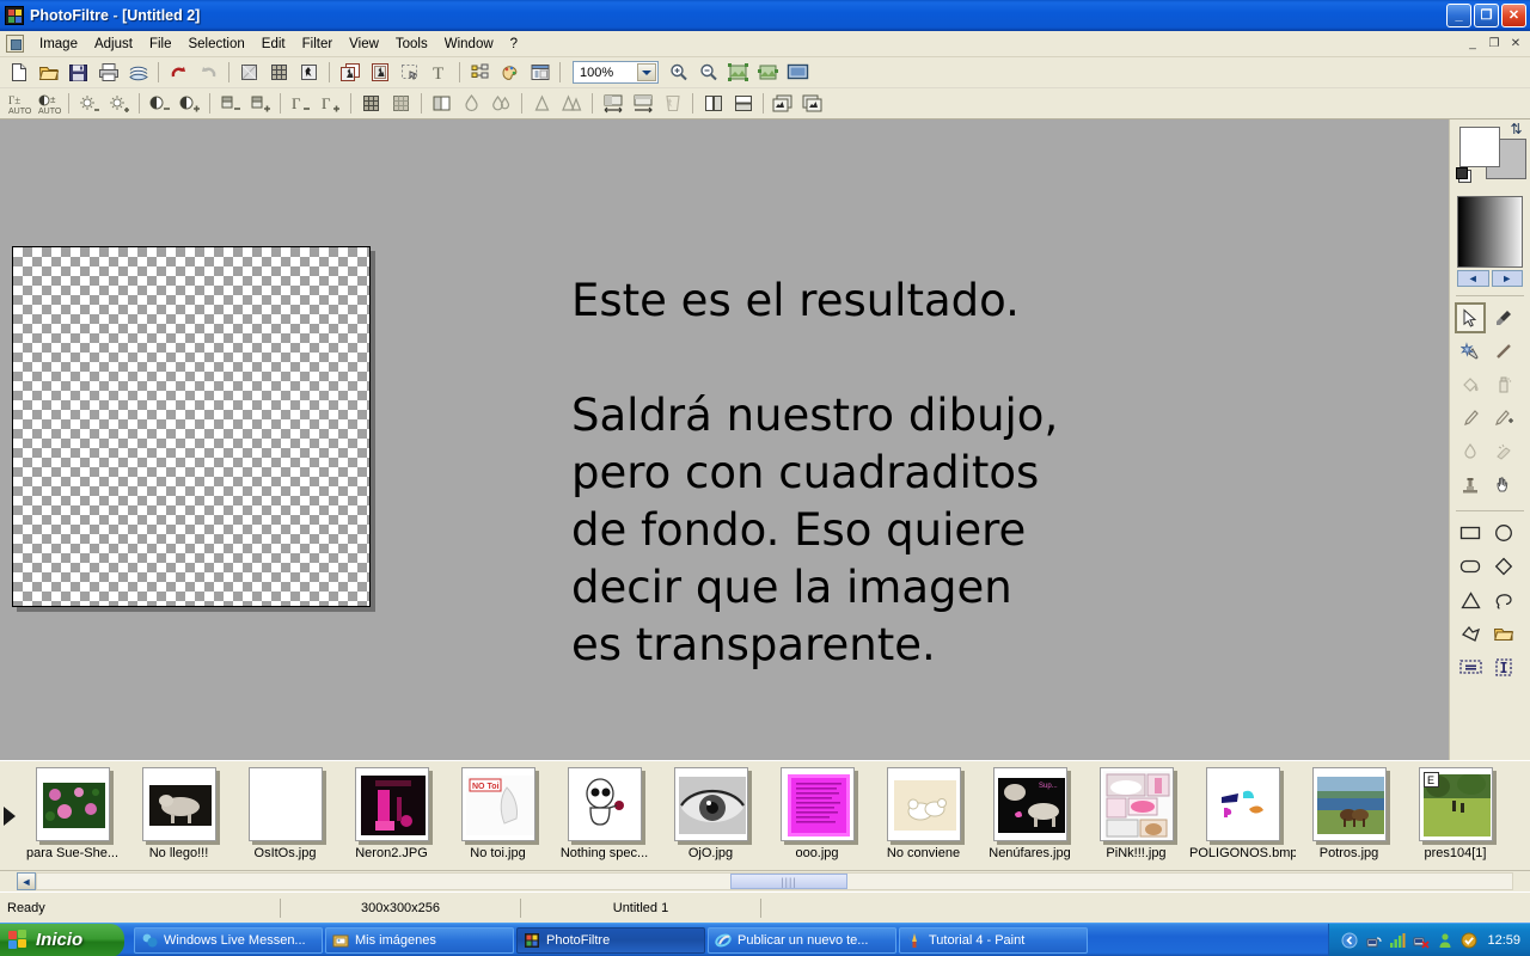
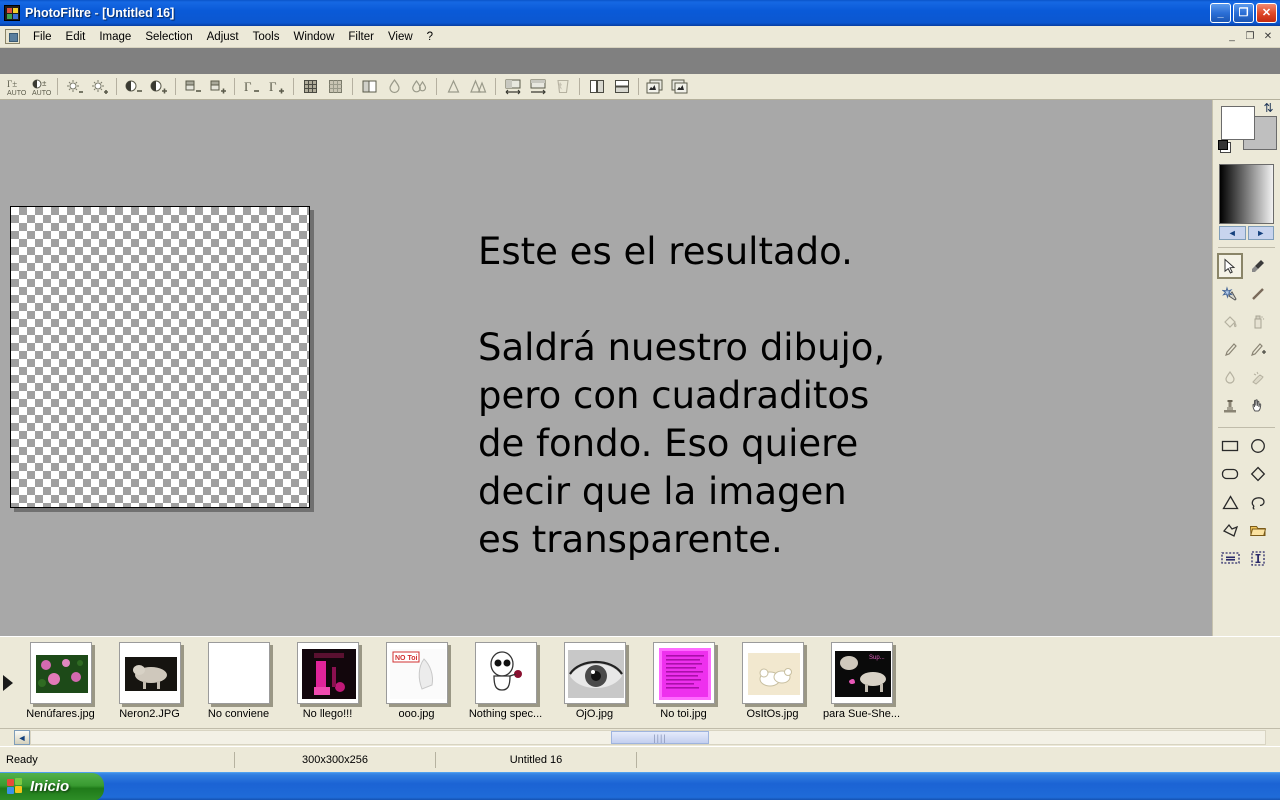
- PhotoFiltre - [Untitled 2]
+ PhotoFiltre - [Untitled 16]
  _
  ❐
  ✕
- Image
+ File
- Adjust
+ Edit
- File
+ Image
  Selection
- Edit
+ Adjust
- Filter
+ Tools
- View
+ Window
- Tools
+ Filter
- Window
+ View
  ?
  _
  ❐
  ✕
- T
- 100%
  Γ±
  ±
  Γ
  Γ
  Este es el resultado.
  Saldrá nuestro dibujo,
  pero con cuadraditos
  de fondo. Eso quiere
  decir que la imagen
  es transparente.
  ⇅
  ◄
  ►
- para Sue-She...
+ Nenúfares.jpg
- No llego!!!
+ Neron2.JPG
- OsItOs.jpg
+ No conviene
- Neron2.JPG
+ No llego!!!
- No toi.jpg
+ ooo.jpg
  Nothing spec...
  OjO.jpg
- ooo.jpg
+ No toi.jpg
- No conviene
+ OsItOs.jpg
- Nenúfares.jpg
+ para Sue-She...
- PiNk!!!.jpg
- POLIGONOS.bmp
- Potros.jpg
- E
- pres104[1]
  ◄
  ||||
  Ready
  300x300x256
- Untitled 1
+ Untitled 16
  Inicio
- Windows Live Messen...
- Mis imágenes
- PhotoFiltre
- Publicar un nuevo te...
- Tutorial 4 - Paint
- 12:59
